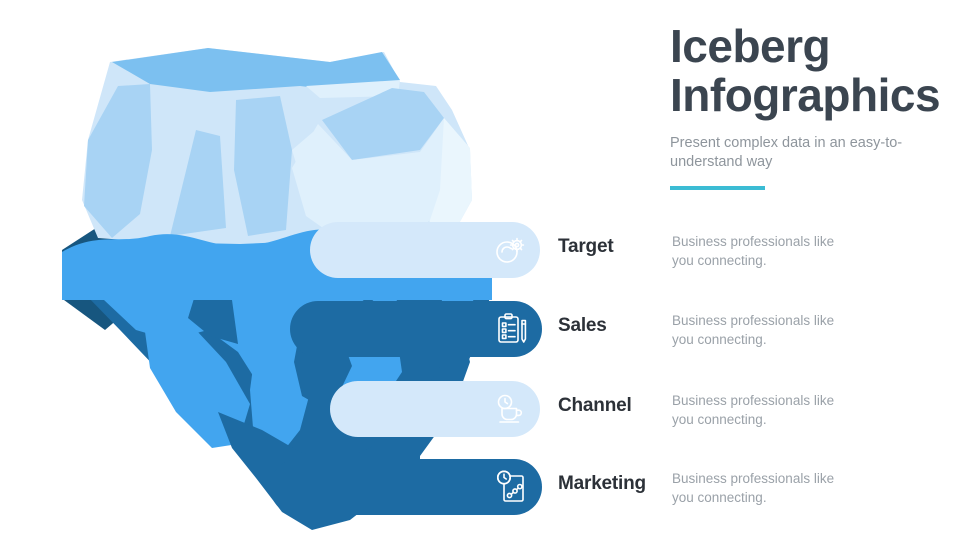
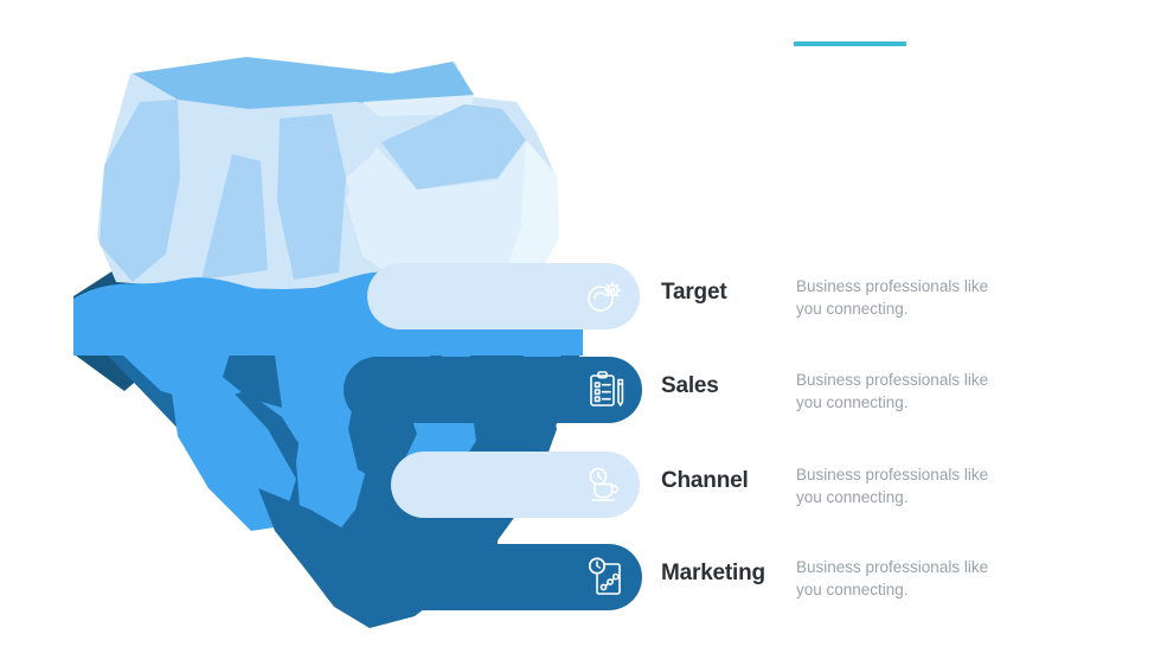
- Iceberg
- Infographics
- Present complex data in an easy-to-understand way
  Target
  Business professionals like you connecting.
  Sales
  Business professionals like you connecting.
  Channel
  Business professionals like you connecting.
  Marketing
  Business professionals like you connecting.
